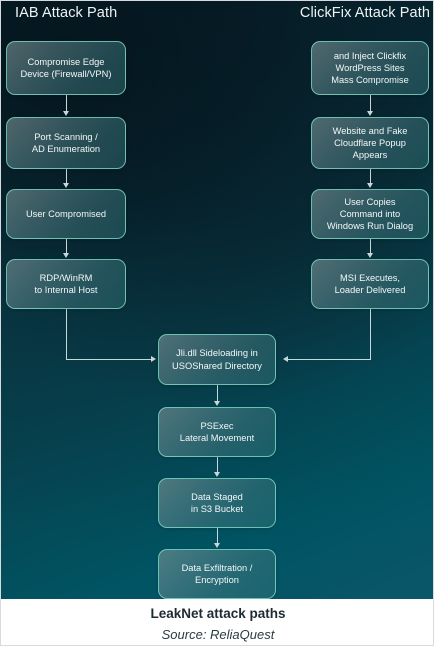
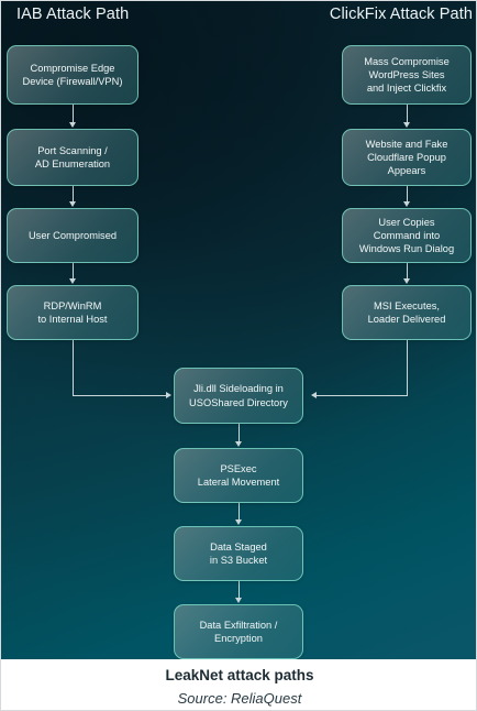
  IAB Attack Path
  ClickFix Attack Path
  Compromise Edge
  Device (Firewall/VPN)
  Port Scanning /
  AD Enumeration
  User Compromised
  RDP/WinRM
  to Internal Host
- and Inject Clickfix
+ Mass Compromise
  WordPress Sites
- Mass Compromise
+ and Inject Clickfix
  Website and Fake
  Cloudflare Popup Appears
  User Copies
  Command into
  Windows Run Dialog
  MSI Executes,
  Loader Delivered
  Jli.dll Sideloading in
  USOShared Directory
  PSExec
  Lateral Movement
  Data Staged
  in S3 Bucket
  Data Exfiltration /
  Encryption
  LeakNet attack paths
  Source: ReliaQuest
